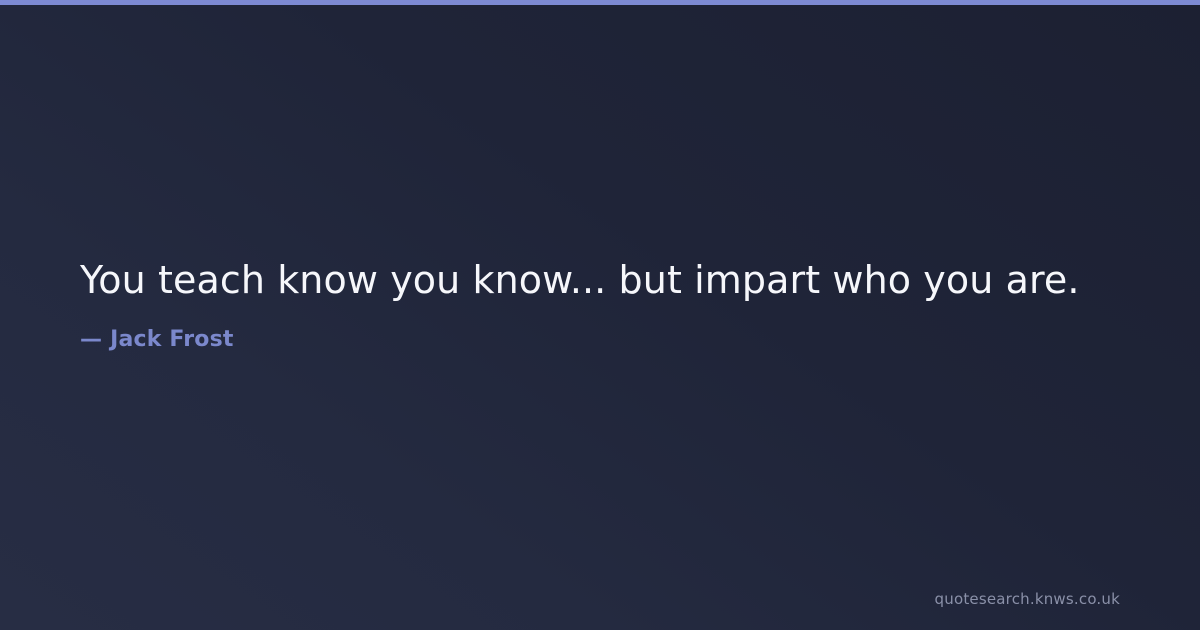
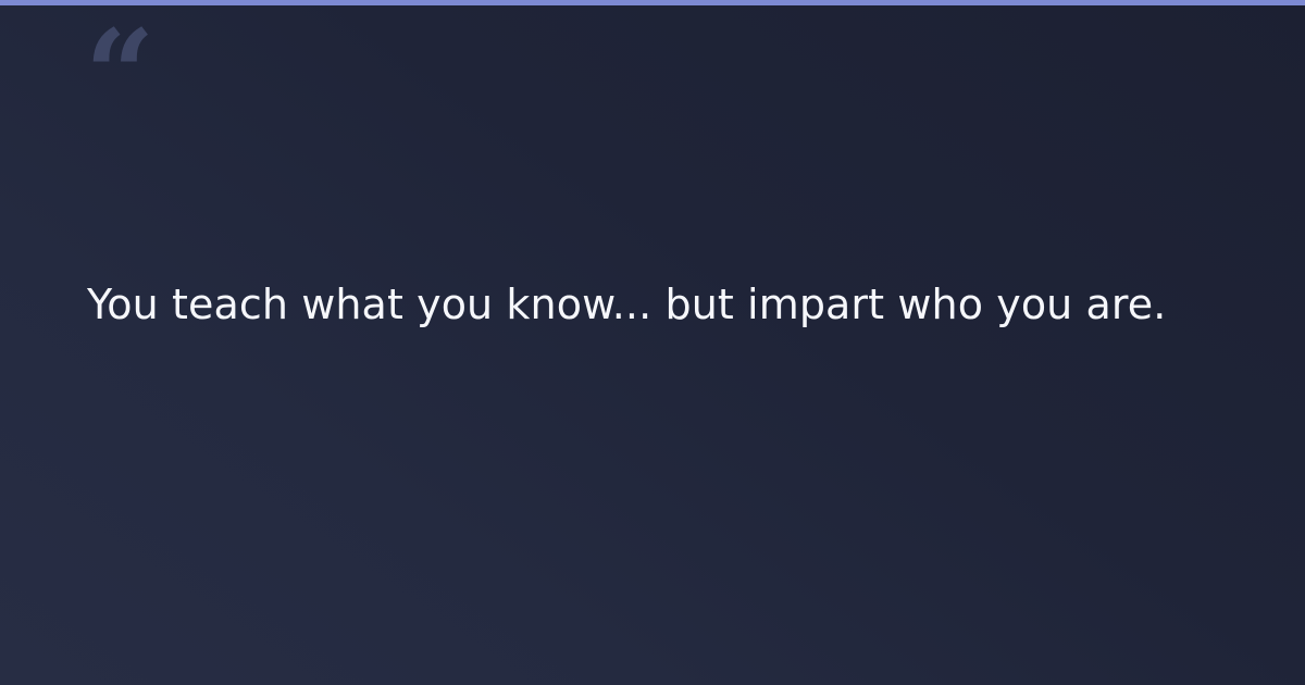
+ “
- You teach know you know... but impart who you are.
+ You teach what you know... but impart who you are.
- — Jack Frost
- quotesearch.knws.co.uk
